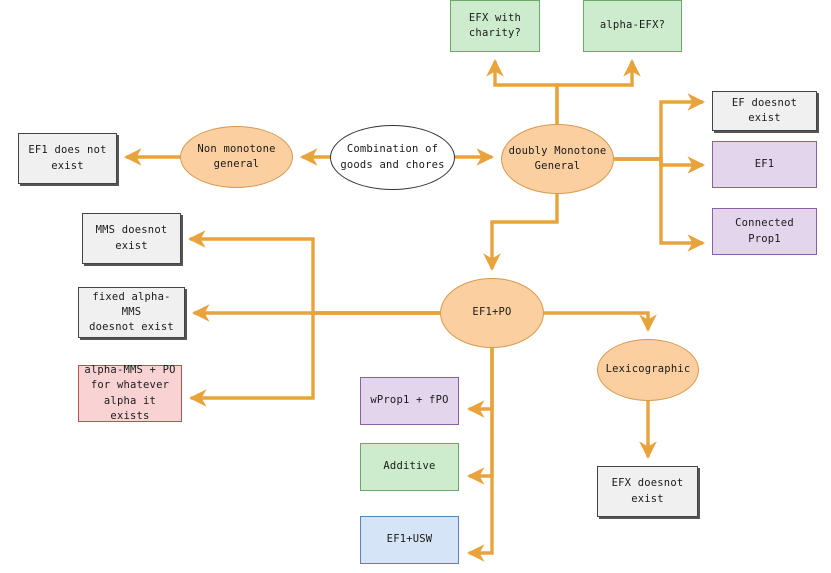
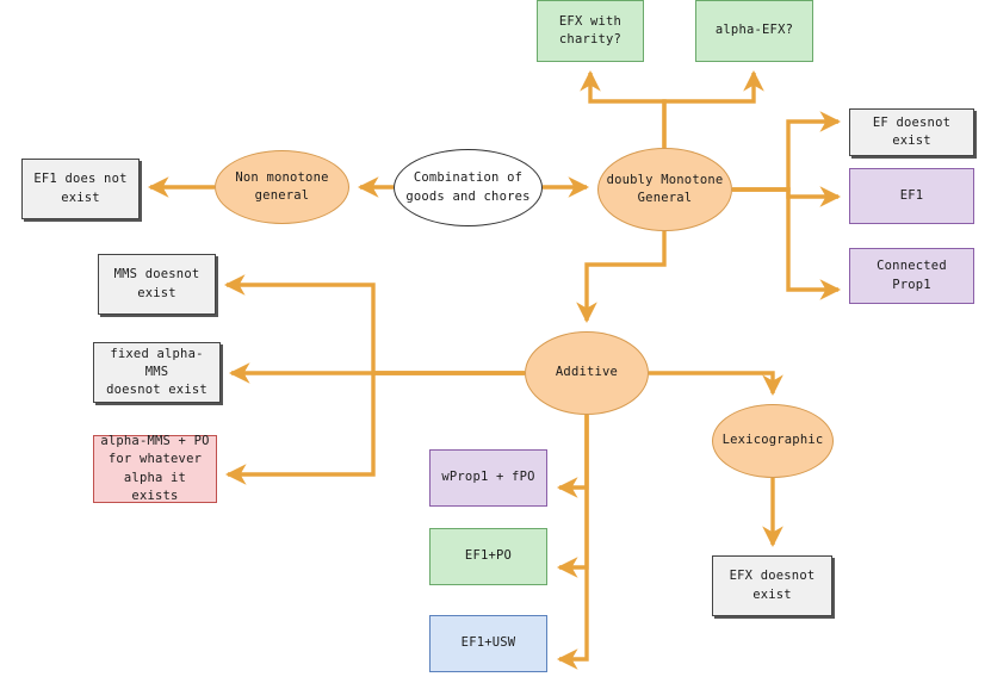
  EFX with
  charity?
  alpha-EFX?
  EF doesnot exist
  EF1
  Connected Prop1
  EF1 does not
  exist
  MMS doesnot
  exist
  fixed alpha-MMS
  doesnot exist
  alpha-MMS + PO
  for whatever
  alpha it exists
  wProp1 + fPO
- Additive
+ EF1+PO
  EF1+USW
  EFX doesnot
  exist
  Combination of
  goods and chores
  doubly Monotone
  General
  Non monotone
  general
- EF1+PO
+ Additive
  Lexicographic
